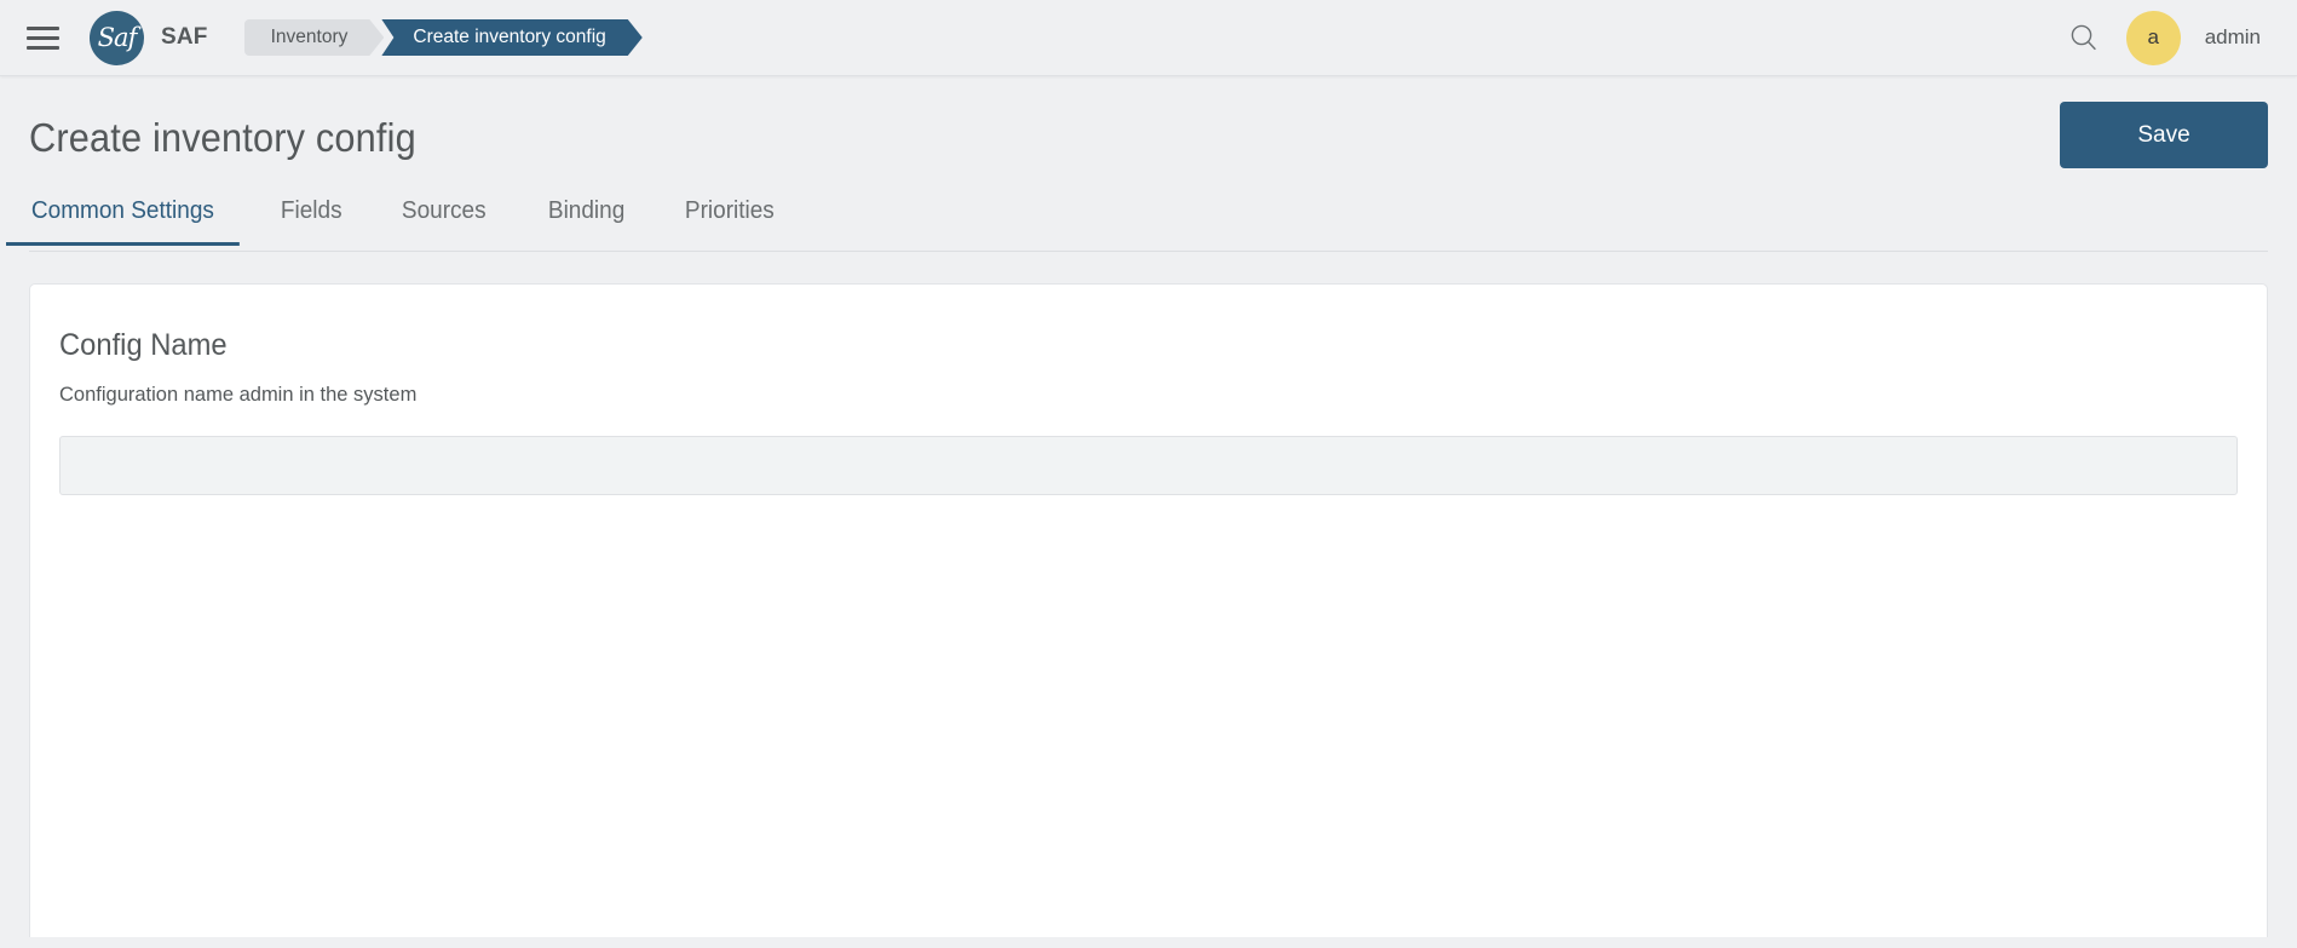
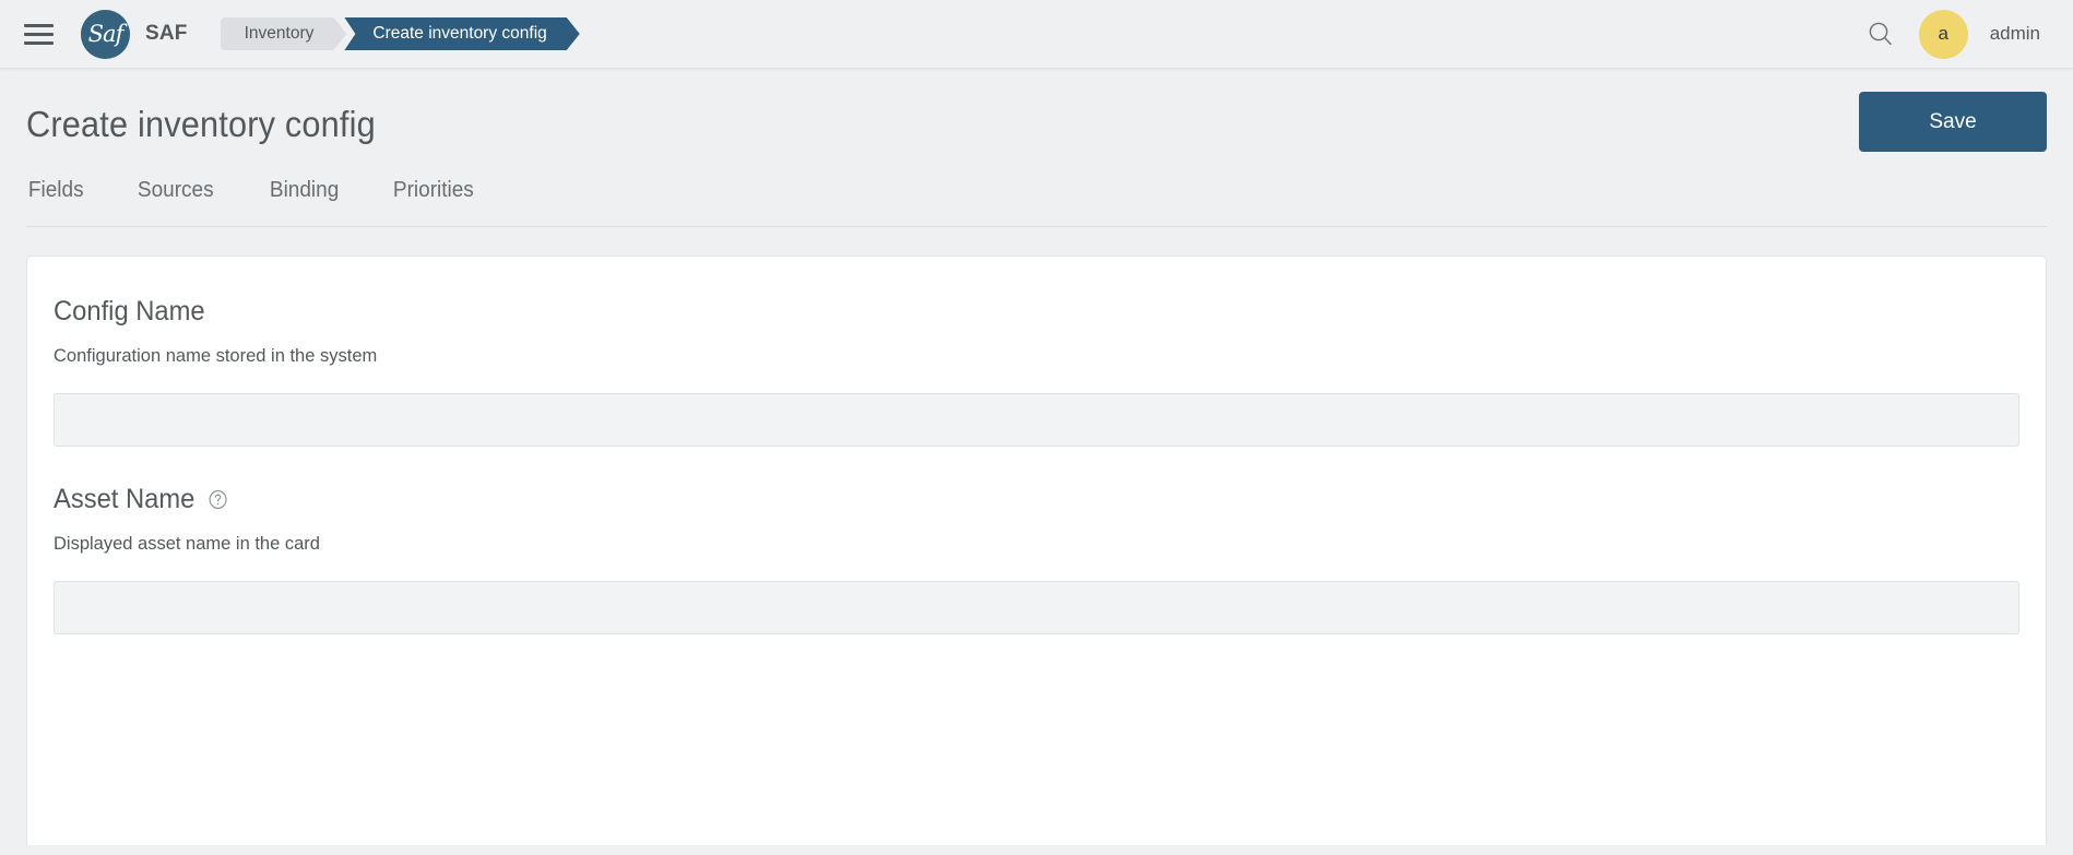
  Saf
  SAF
  Inventory
  Create inventory config
  a
  admin
  Create inventory config
  Save
- Common Settings
  Fields
  Sources
  Binding
  Priorities
  Config Name
- Configuration name admin in the system
+ Configuration name stored in the system
+ Asset Name
+ Displayed asset name in the card
